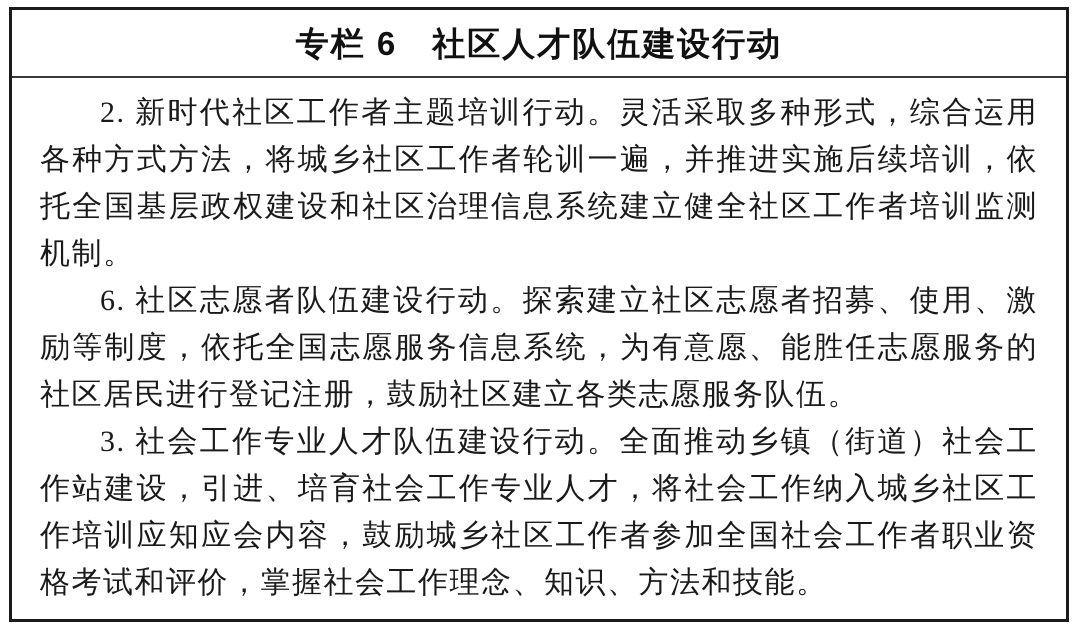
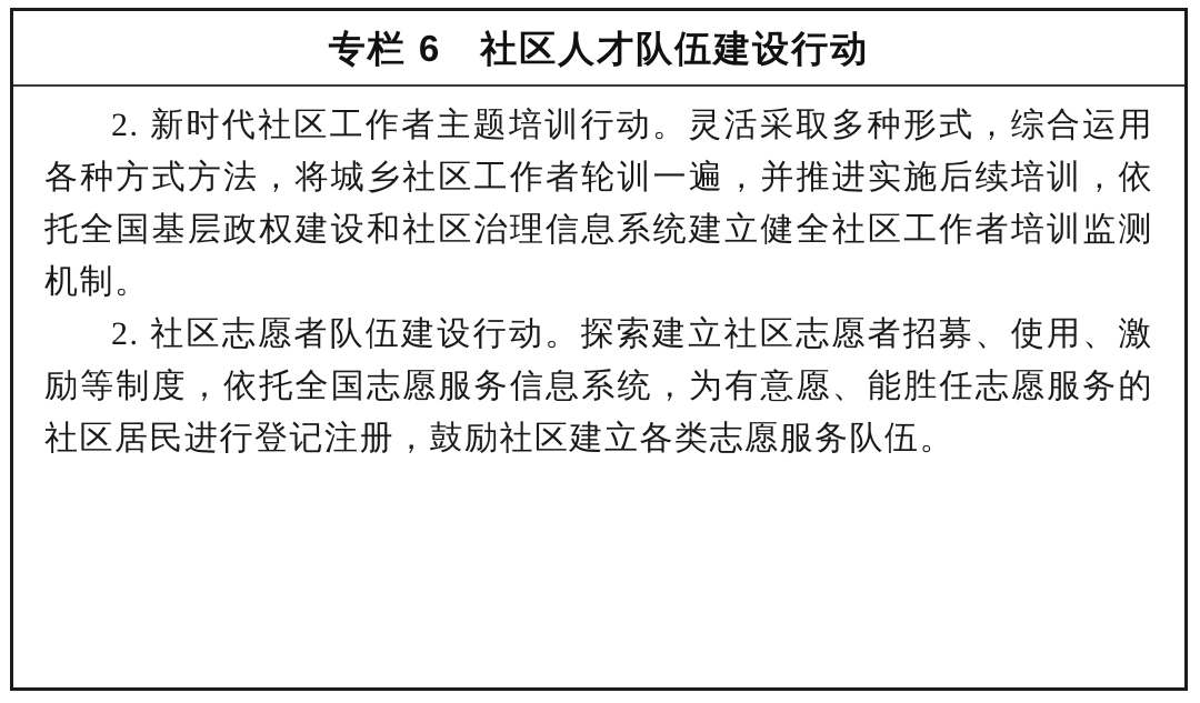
  专栏 6 社区人才队伍建设行动
  2. 新时代社区工作者主题培训行动。灵活采取多种形式，综合运用各种方式方法，将城乡社区工作者轮训一遍，并推进实施后续培训，依托全国基层政权建设和社区治理信息系统建立健全社区工作者培训监测机制。
- 6. 社区志愿者队伍建设行动。探索建立社区志愿者招募、使用、激励等制度，依托全国志愿服务信息系统，为有意愿、能胜任志愿服务的社区居民进行登记注册，鼓励社区建立各类志愿服务队伍。
+ 2. 社区志愿者队伍建设行动。探索建立社区志愿者招募、使用、激励等制度，依托全国志愿服务信息系统，为有意愿、能胜任志愿服务的社区居民进行登记注册，鼓励社区建立各类志愿服务队伍。
- 3. 社会工作专业人才队伍建设行动。全面推动乡镇（街道）社会工作站建设，引进、培育社会工作专业人才，将社会工作纳入城乡社区工作培训应知应会内容，鼓励城乡社区工作者参加全国社会工作者职业资格考试和评价，掌握社会工作理念、知识、方法和技能。
